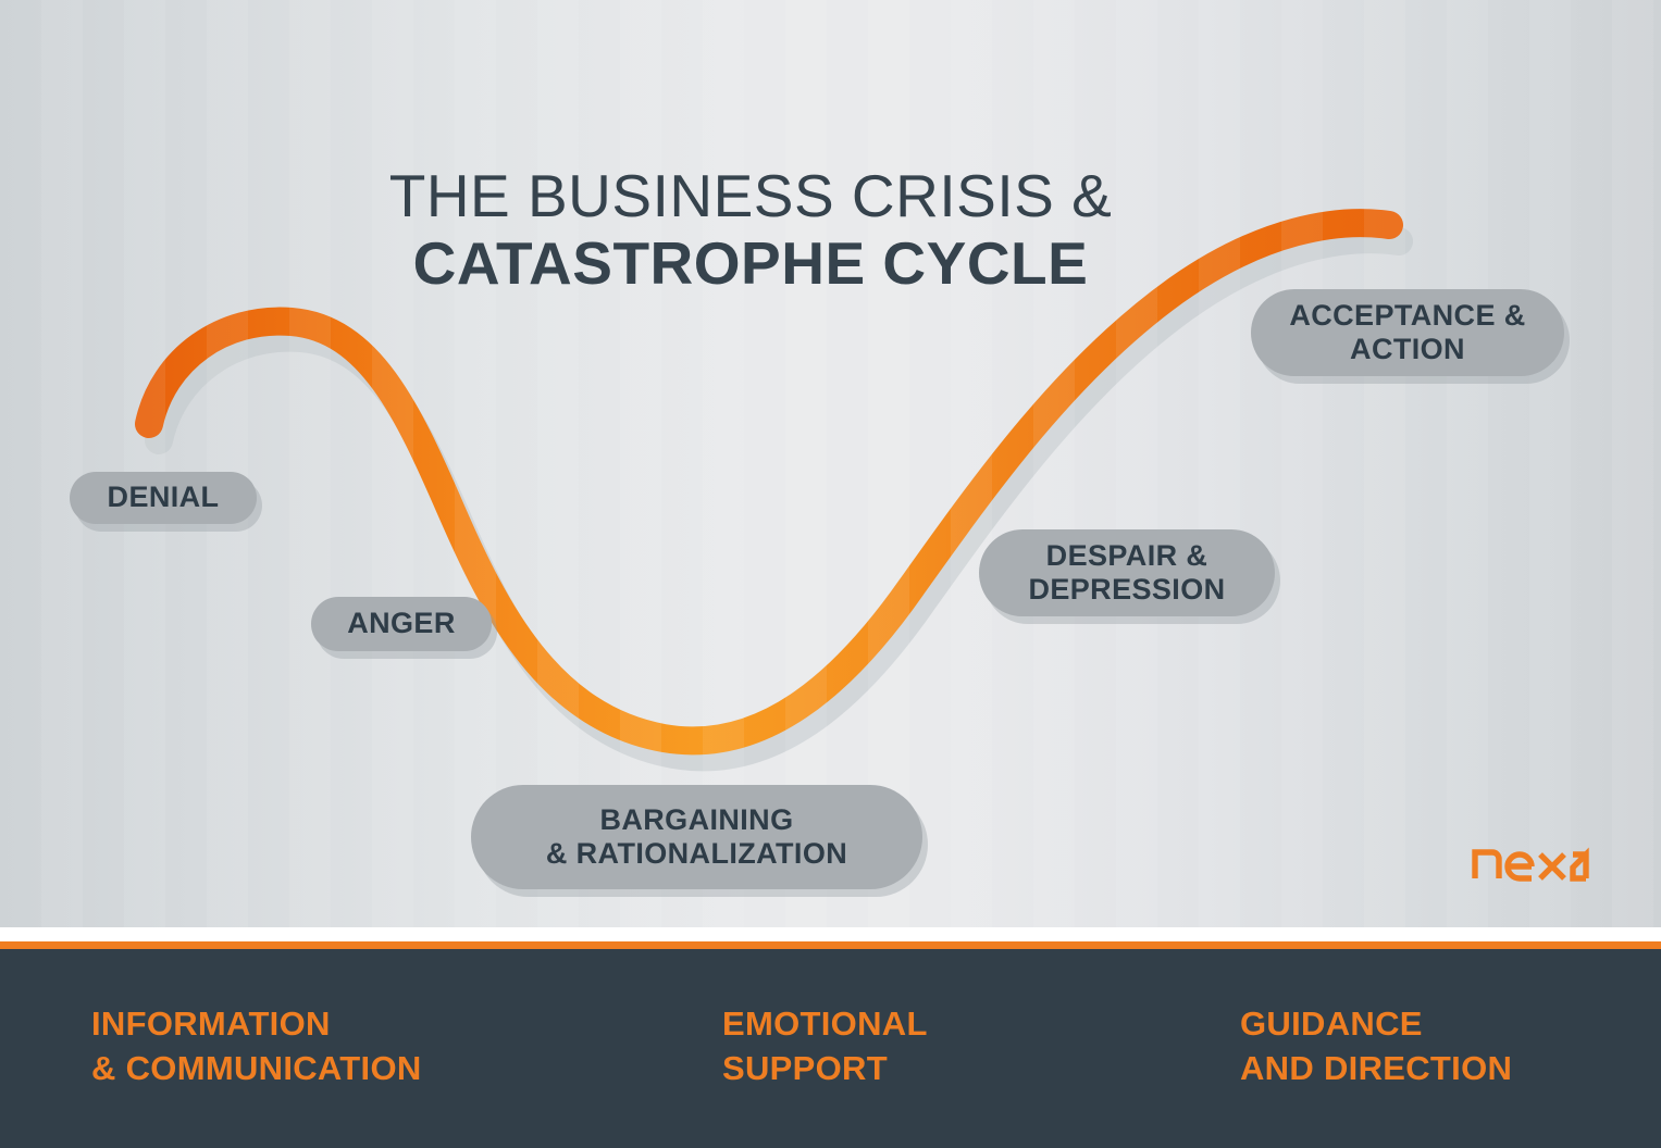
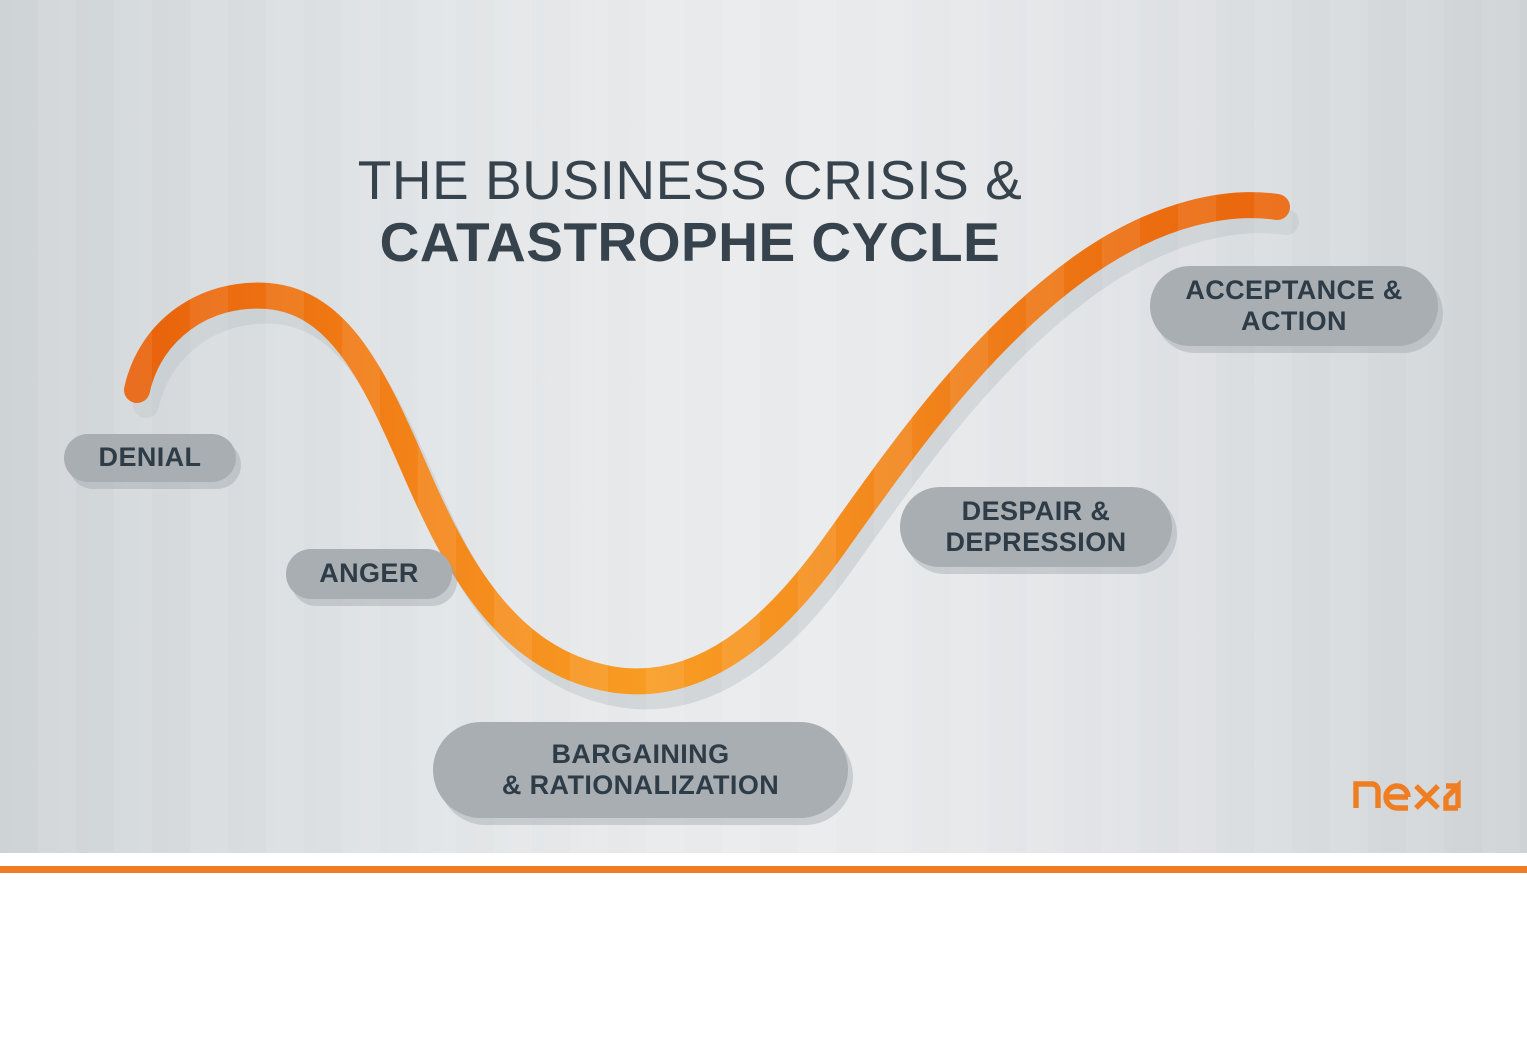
  THE BUSINESS CRISIS &
  CATASTROPHE CYCLE
  DENIAL
  ANGER
  BARGAINING
  & RATIONALIZATION
  DESPAIR &
  DEPRESSION
  ACCEPTANCE &
  ACTION
- INFORMATION
- & COMMUNICATION
- EMOTIONAL
- SUPPORT
- GUIDANCE
- AND DIRECTION
